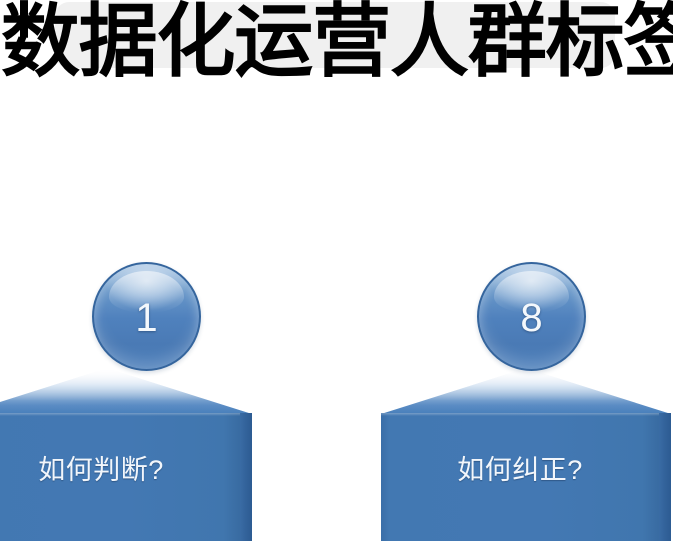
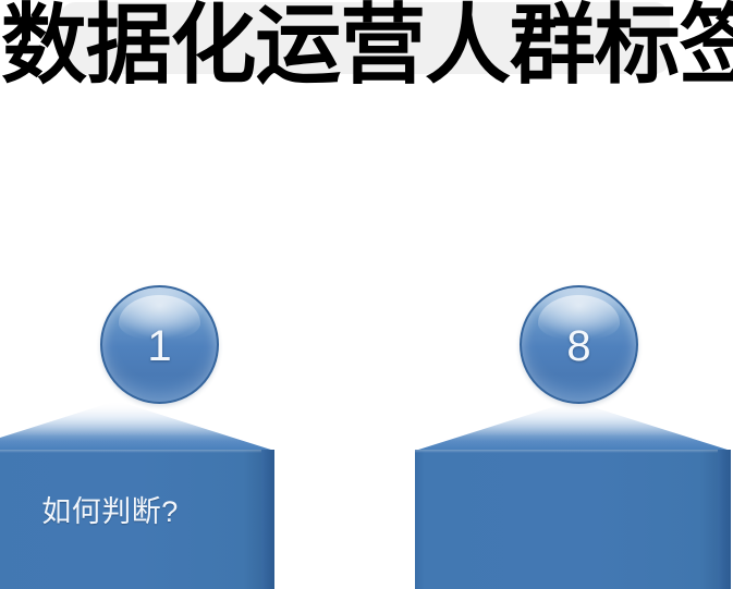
  数据化运营人群标签
  如何判断?
  1
- 如何纠正?
  8
